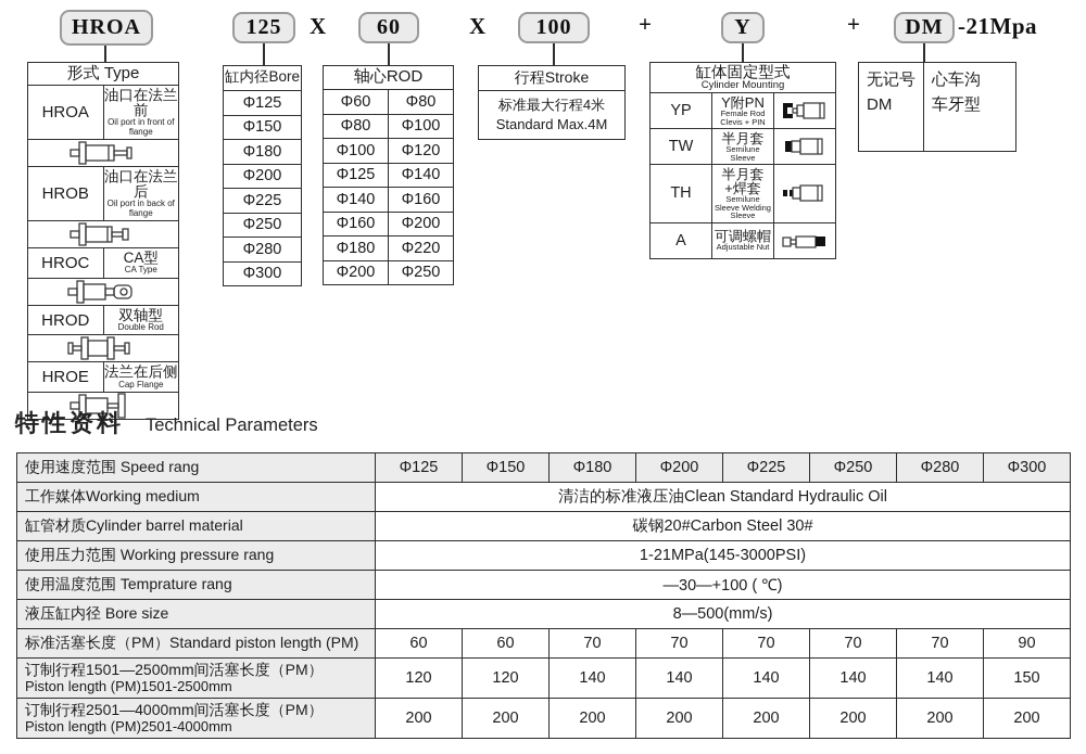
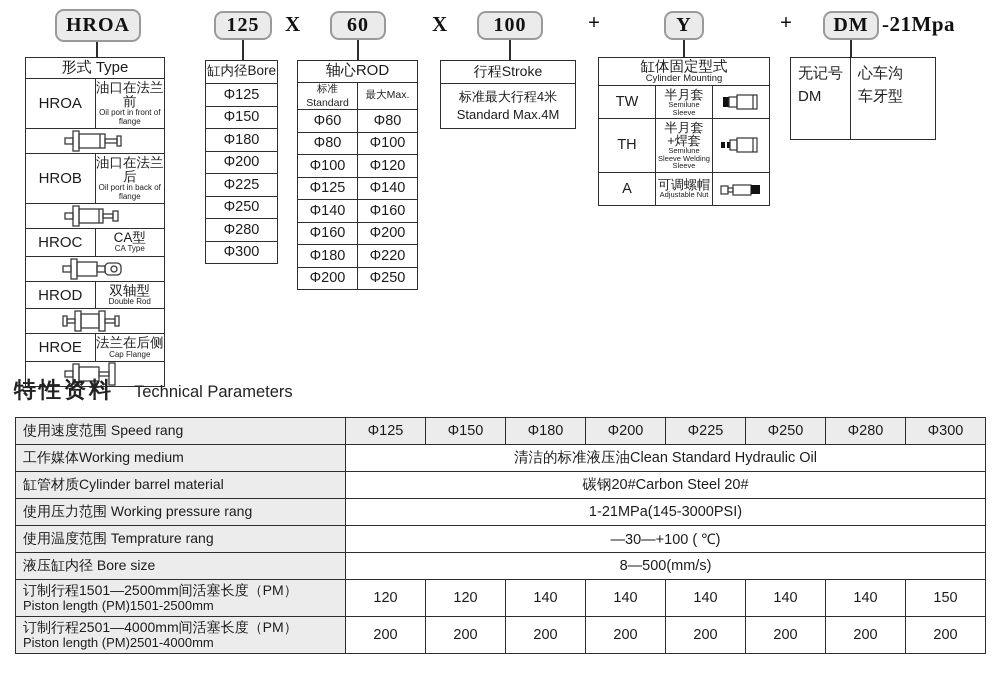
  HROA
  125
  X
  60
  X
  100
  +
  Y
  +
  DM
  -21Mpa
  形式 Type
  HROA	油口在法兰前 Oil port in front of flange
  HROB	油口在法兰后 Oil port in back of flange
  HROC	CA型 CA Type
  HROD	双轴型 Double Rod
  HROE	法兰在后侧 Cap Flange
  缸内径Bore
  Φ125
  Φ150
  Φ180
  Φ200
  Φ225
  Φ250
  Φ280
  Φ300
  轴心ROD
+ 标准Standard	最大Max.
  Φ60	Φ80
  Φ80	Φ100
  Φ100	Φ120
  Φ125	Φ140
  Φ140	Φ160
  Φ160	Φ200
  Φ180	Φ220
  Φ200	Φ250
  行程Stroke
  标准最大行程4米 Standard Max.4M
  缸体固定型式 Cylinder Mounting
- YP	Y附PN Female Rod Clevis + PIN
  TW	半月套 Semilune Sleeve
  TH	半月套+焊套 Semilune Sleeve Welding Sleeve
  A	可调螺帽 Adjustable Nut
  无记号 DM	心车沟 车牙型
  特性资料
  Technical Parameters
  使用速度范围 Speed rang		Φ125	Φ150	Φ180	Φ200	Φ225	Φ250	Φ280	Φ300
  工作媒体Working medium	清洁的标准液压油Clean Standard Hydraulic Oil
- 缸管材质Cylinder barrel material	碳钢20#Carbon Steel 30#
+ 缸管材质Cylinder barrel material	碳钢20#Carbon Steel 20#
  使用压力范围 Working pressure rang	1-21MPa(145-3000PSI)
  使用温度范围 Temprature rang	—30—+100 ( ℃)
  液压缸内径 Bore size	8—500(mm/s)
- 标准活塞长度（PM）Standard piston length (PM)		60	60	70	70	70	70	70	90
  订制行程1501—2500mm间活塞长度（PM） Piston length (PM)1501-2500mm		120	120	140	140	140	140	140	150
  订制行程2501—4000mm间活塞长度（PM） Piston length (PM)2501-4000mm		200	200	200	200	200	200	200	200
